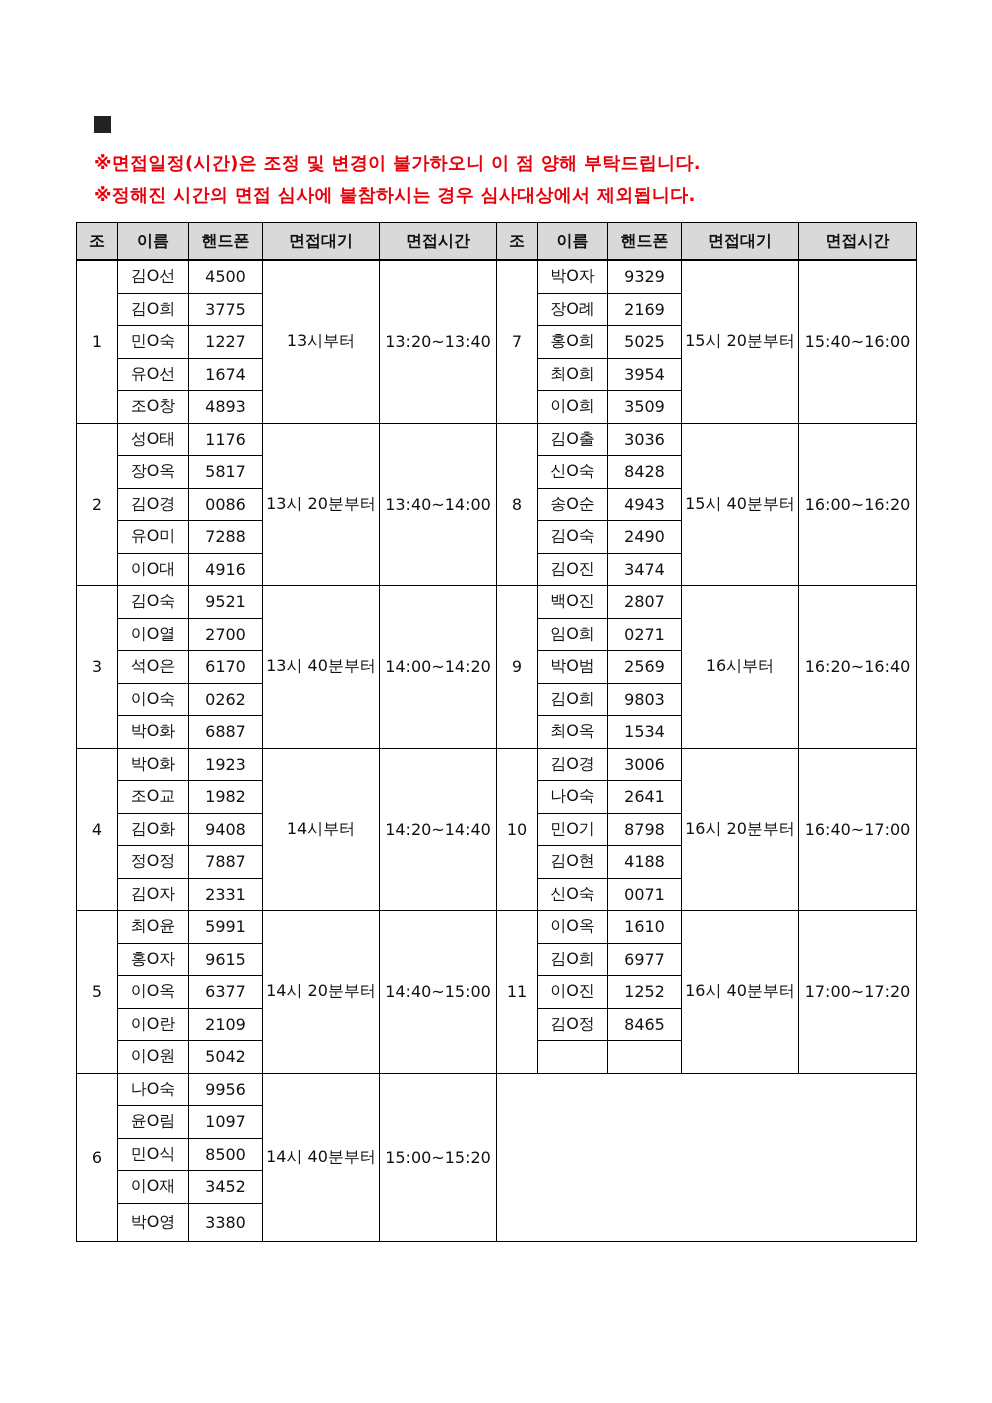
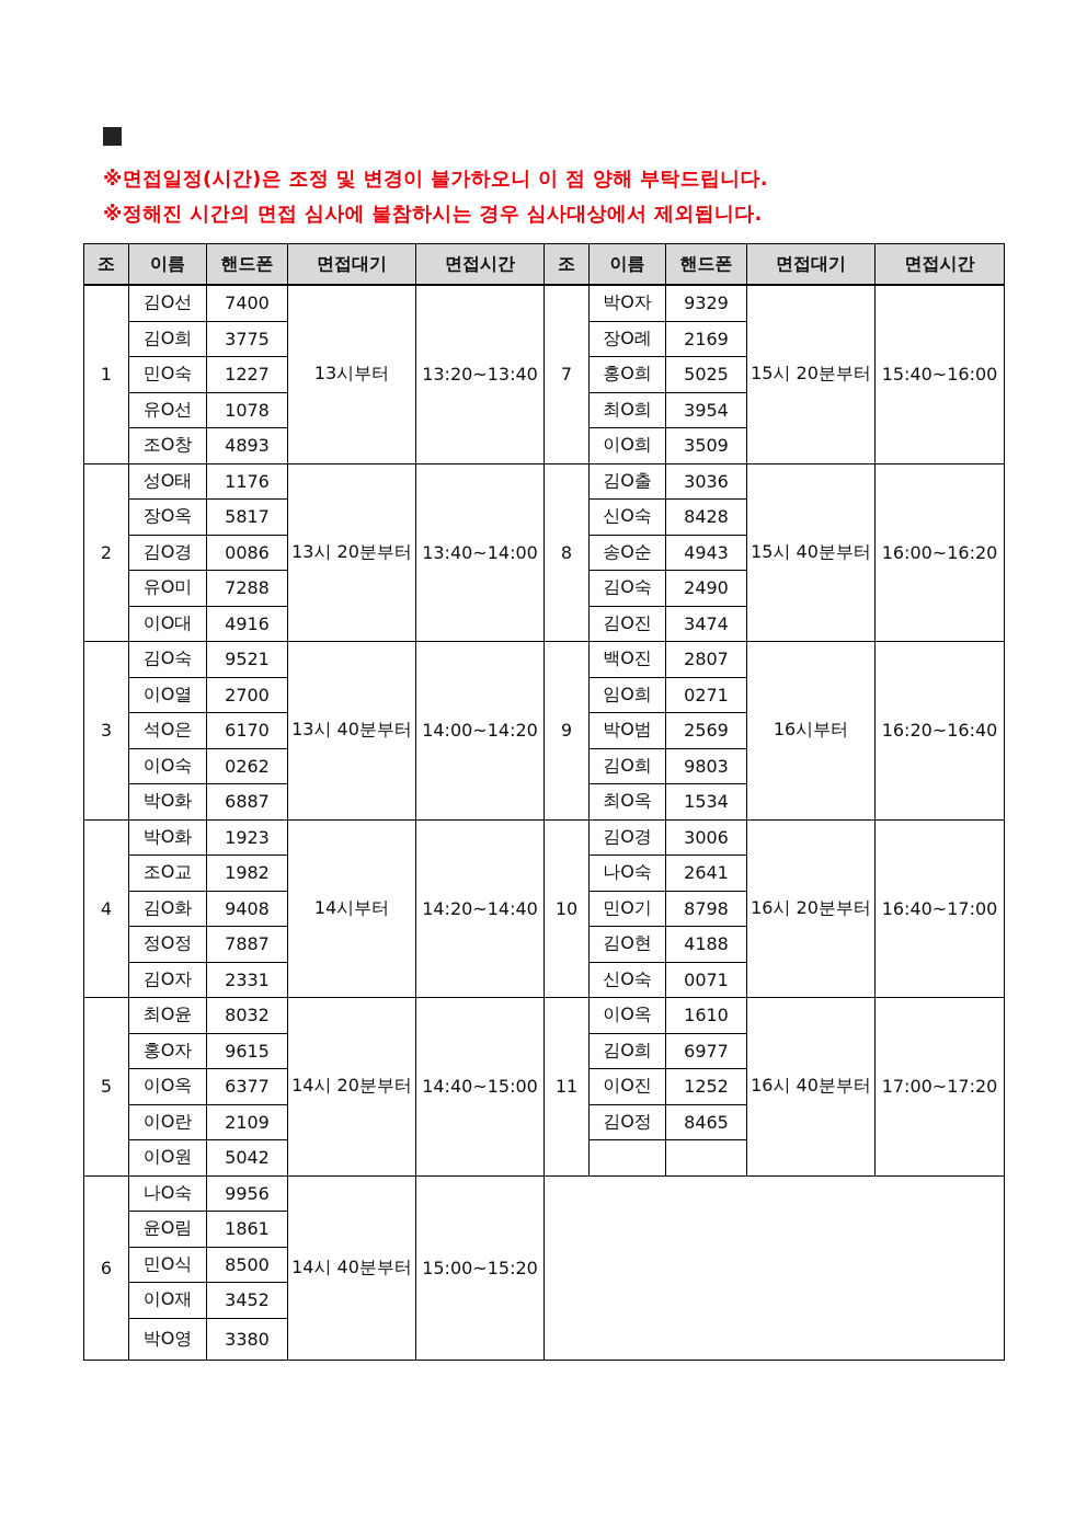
  ※면접일정(시간)은 조정 및 변경이 불가하오니 이 점 양해 부탁드립니다.
  ※정해진 시간의 면접 심사에 불참하시는 경우 심사대상에서 제외됩니다.
  조	이름	핸드폰	면접대기	면접시간	조	이름	핸드폰	면접대기	면접시간
- 1	김O선	4500	13시부터	13:20~13:40	7	박O자	9329	15시 20분부터	15:40~16:00
+ 1	김O선	7400	13시부터	13:20~13:40	7	박O자	9329	15시 20분부터	15:40~16:00
  김O희	3775	장O례	2169
  민O숙	1227	홍O희	5025
- 유O선	1674	최O희	3954
+ 유O선	1078	최O희	3954
  조O창	4893	이O희	3509
  2	성O태	1176	13시 20분부터	13:40~14:00	8	김O출	3036	15시 40분부터	16:00~16:20
  장O옥	5817	신O숙	8428
  김O경	0086	송O순	4943
  유O미	7288	김O숙	2490
  이O대	4916	김O진	3474
  3	김O숙	9521	13시 40분부터	14:00~14:20	9	백O진	2807	16시부터	16:20~16:40
  이O열	2700	임O희	0271
  석O은	6170	박O범	2569
  이O숙	0262	김O희	9803
  박O화	6887	최O옥	1534
  4	박O화	1923	14시부터	14:20~14:40	10	김O경	3006	16시 20분부터	16:40~17:00
  조O교	1982	나O숙	2641
  김O화	9408	민O기	8798
  정O정	7887	김O현	4188
  김O자	2331	신O숙	0071
- 5	최O윤	5991	14시 20분부터	14:40~15:00	11	이O옥	1610	16시 40분부터	17:00~17:20
+ 5	최O윤	8032	14시 20분부터	14:40~15:00	11	이O옥	1610	16시 40분부터	17:00~17:20
  홍O자	9615	김O희	6977
  이O옥	6377	이O진	1252
  이O란	2109	김O정	8465
  이O원	5042
  6	나O숙	9956	14시 40분부터	15:00~15:20
- 윤O림	1097
+ 윤O림	1861
  민O식	8500
  이O재	3452
  박O영	3380
